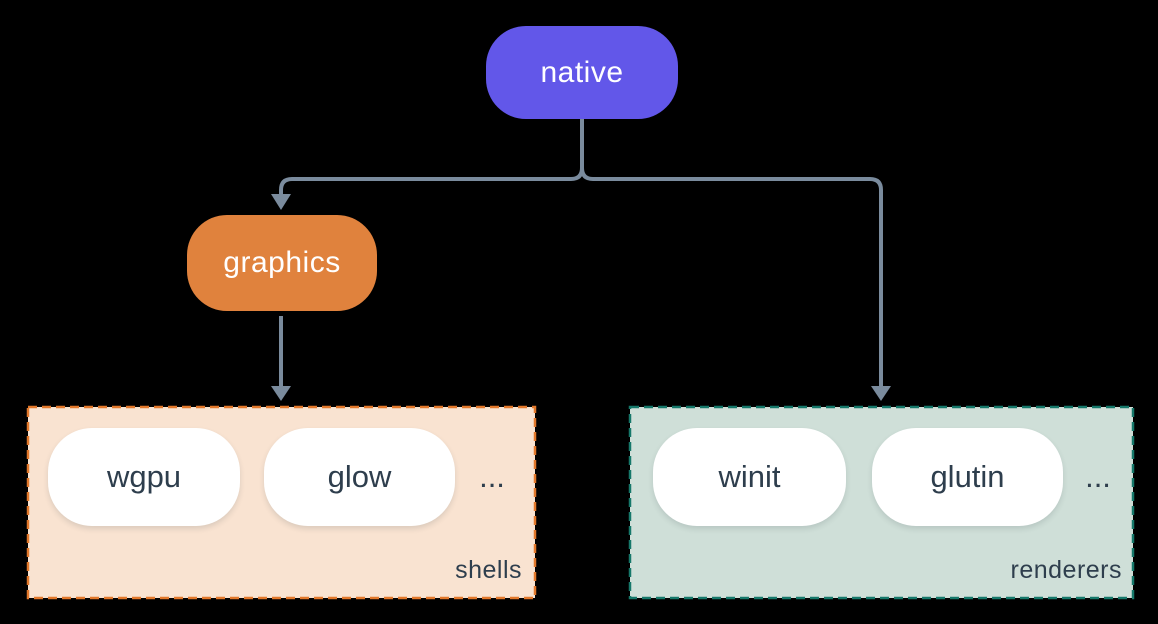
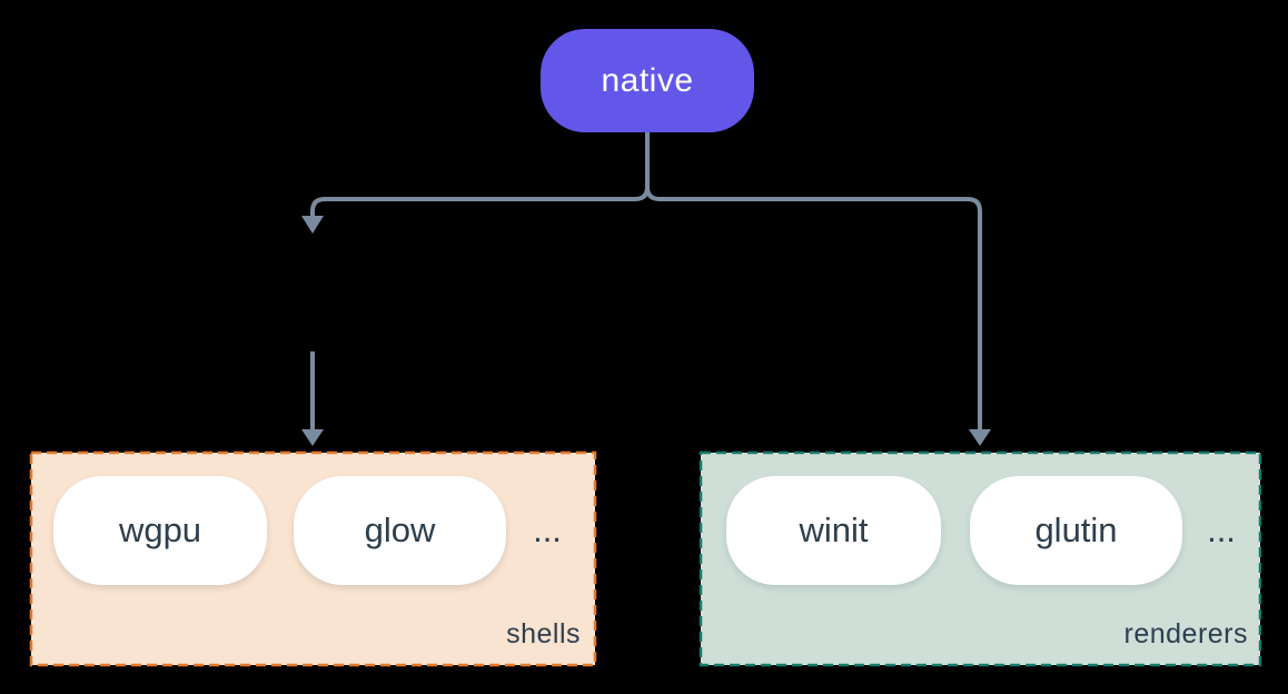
  native
- graphics
  wgpu
  glow
  ...
  shells
  winit
  glutin
  ...
  renderers
